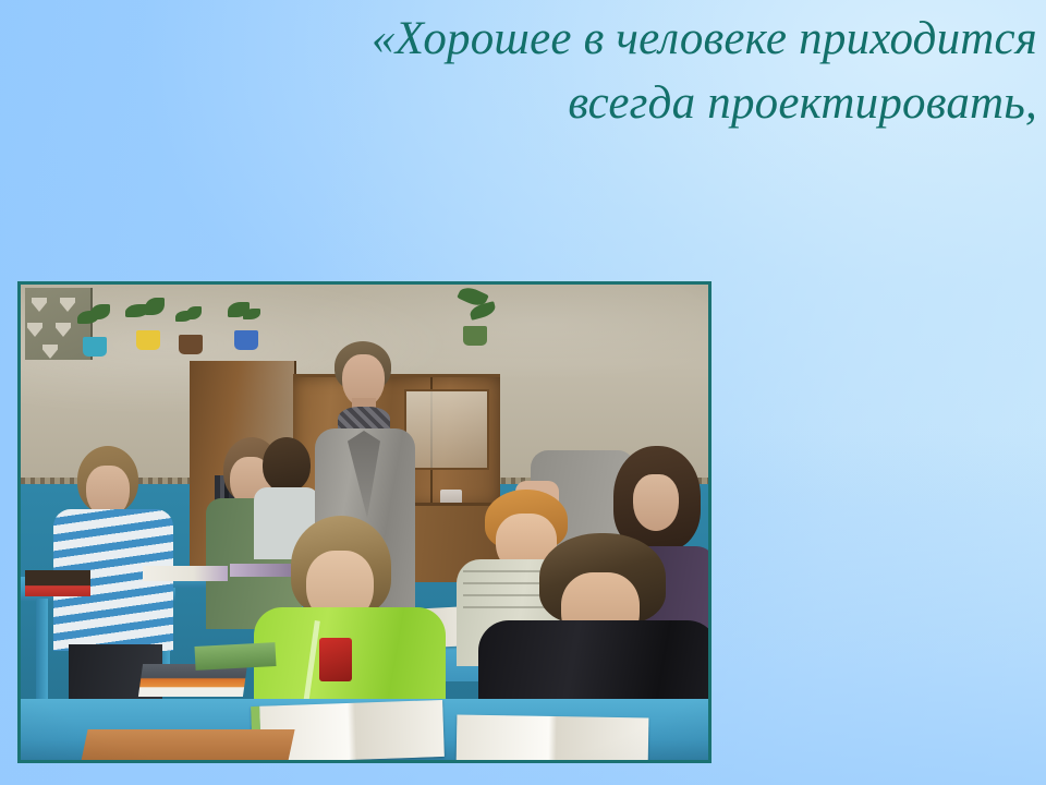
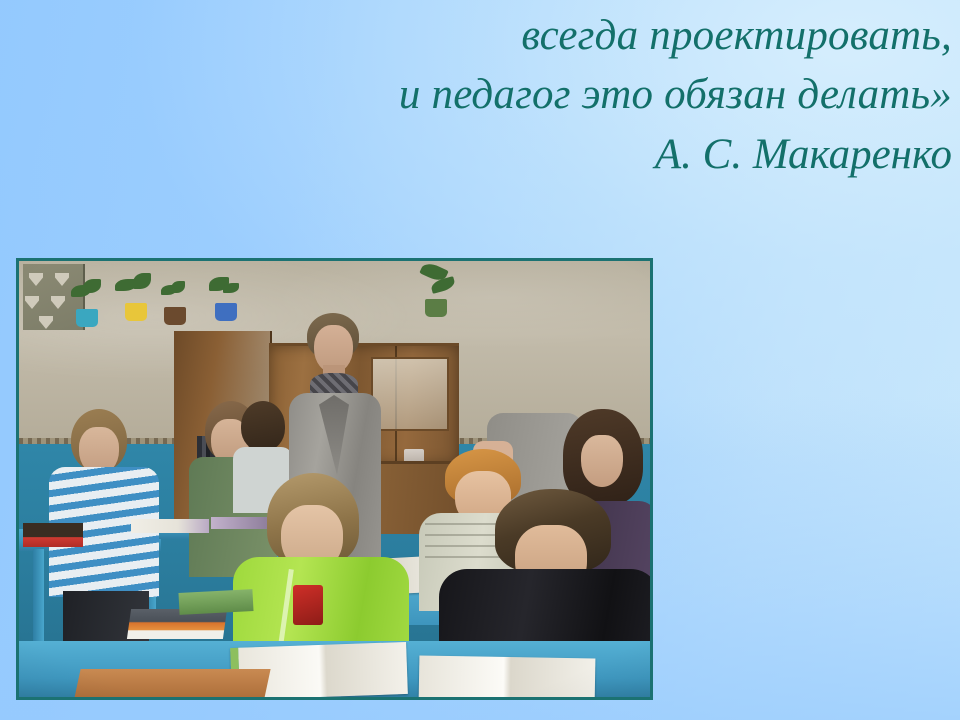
- «Хорошее в человеке приходится
  всегда проектировать,
+ и педагог это обязан делать»
+ А. С. Макаренко
